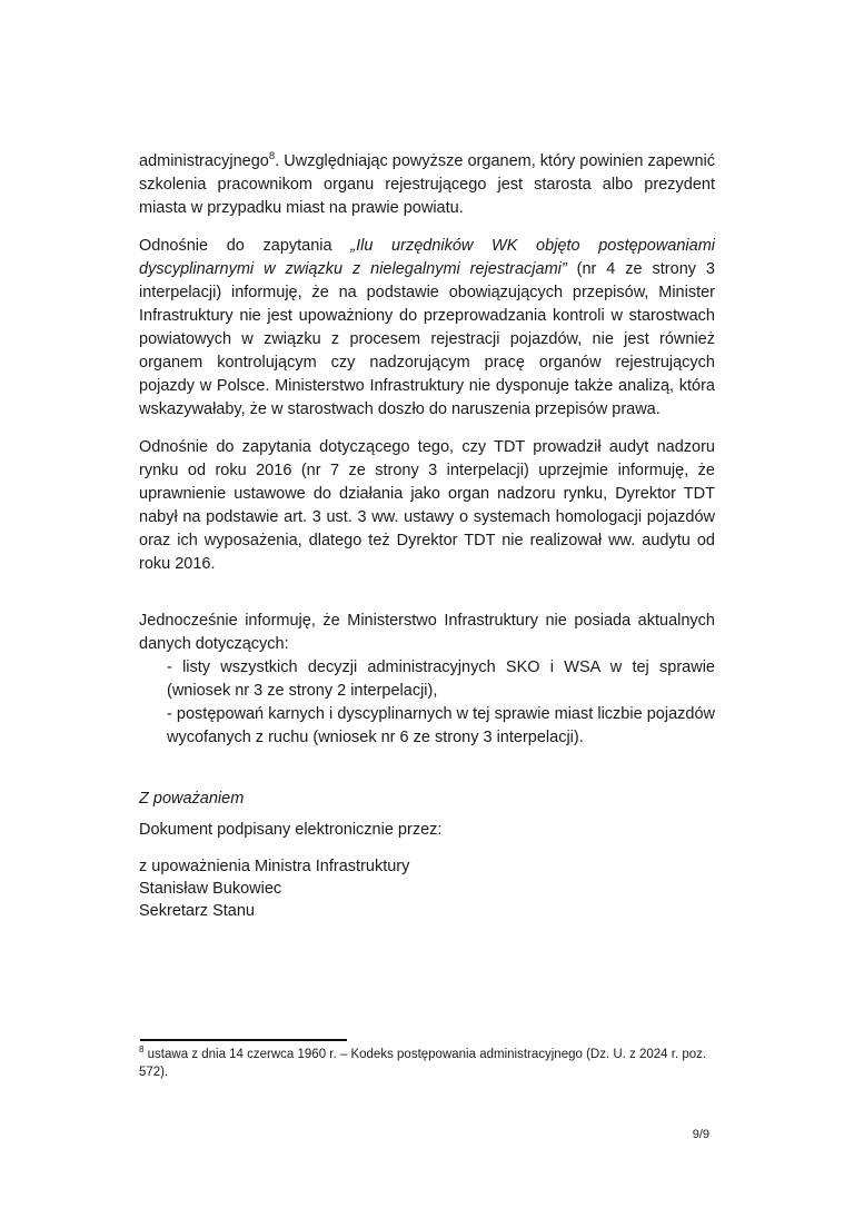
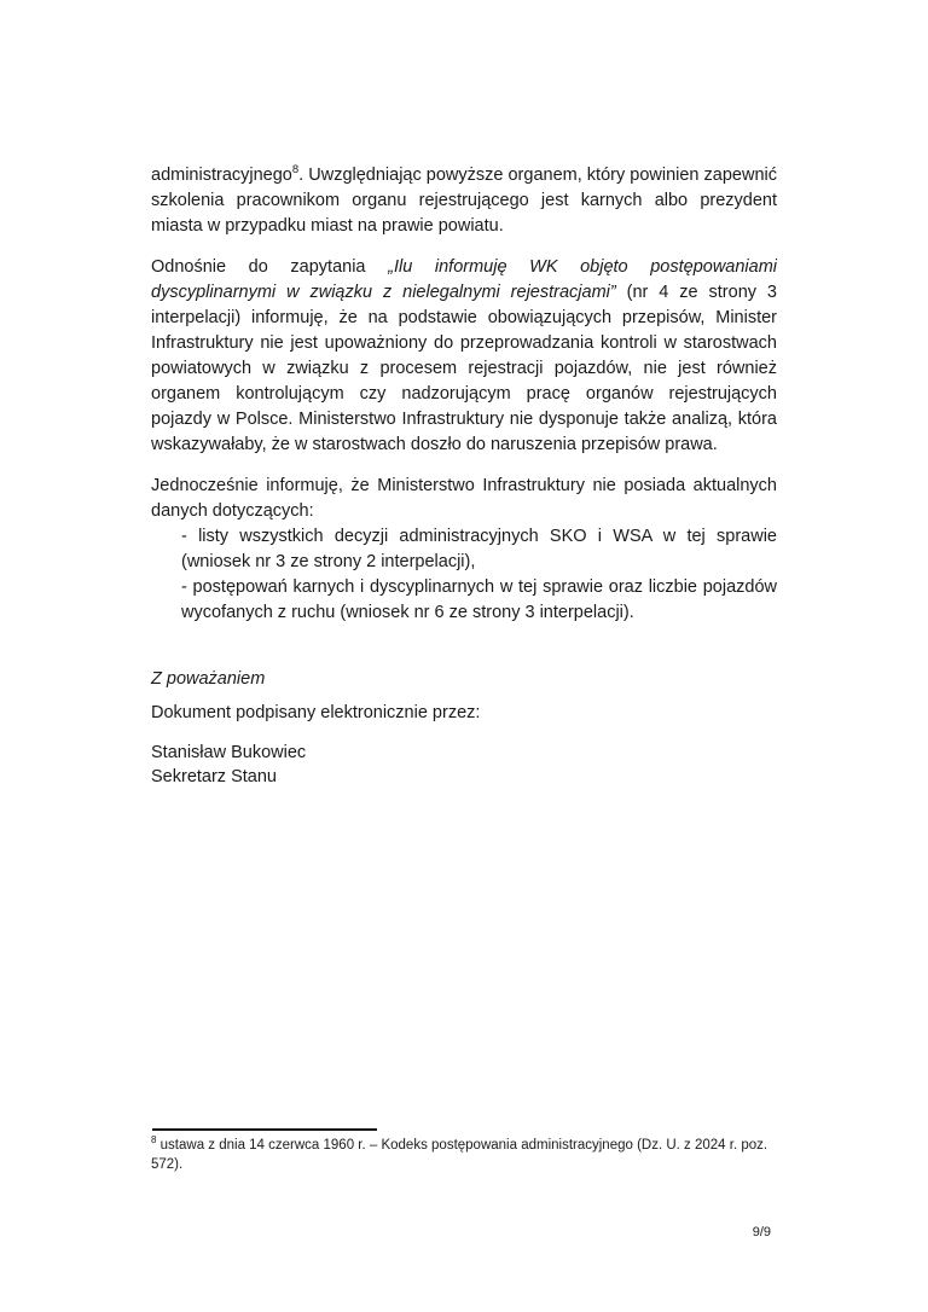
- administracyjnego8. Uwzględniając powyższe organem, który powinien zapewnić szkolenia pracownikom organu rejestrującego jest starosta albo prezydent miasta w przypadku miast na prawie powiatu.
+ administracyjnego8. Uwzględniając powyższe organem, który powinien zapewnić szkolenia pracownikom organu rejestrującego jest karnych albo prezydent miasta w przypadku miast na prawie powiatu.
- Odnośnie do zapytania „Ilu urzędników WK objęto postępowaniami dyscyplinarnymi w związku z nielegalnymi rejestracjami” (nr 4 ze strony 3 interpelacji) informuję, że na podstawie obowiązujących przepisów, Minister Infrastruktury nie jest upoważniony do przeprowadzania kontroli w starostwach powiatowych w związku z procesem rejestracji pojazdów, nie jest również organem kontrolującym czy nadzorującym pracę organów rejestrujących pojazdy w Polsce. Ministerstwo Infrastruktury nie dysponuje także analizą, która wskazywałaby, że w starostwach doszło do naruszenia przepisów prawa.
+ Odnośnie do zapytania „Ilu informuję WK objęto postępowaniami dyscyplinarnymi w związku z nielegalnymi rejestracjami” (nr 4 ze strony 3 interpelacji) informuję, że na podstawie obowiązujących przepisów, Minister Infrastruktury nie jest upoważniony do przeprowadzania kontroli w starostwach powiatowych w związku z procesem rejestracji pojazdów, nie jest również organem kontrolującym czy nadzorującym pracę organów rejestrujących pojazdy w Polsce. Ministerstwo Infrastruktury nie dysponuje także analizą, która wskazywałaby, że w starostwach doszło do naruszenia przepisów prawa.
- Odnośnie do zapytania dotyczącego tego, czy TDT prowadził audyt nadzoru rynku od roku 2016 (nr 7 ze strony 3 interpelacji) uprzejmie informuję, że uprawnienie ustawowe do działania jako organ nadzoru rynku, Dyrektor TDT nabył na podstawie art. 3 ust. 3 ww. ustawy o systemach homologacji pojazdów oraz ich wyposażenia, dlatego też Dyrektor TDT nie realizował ww. audytu od roku 2016.
  Jednocześnie informuję, że Ministerstwo Infrastruktury nie posiada aktualnych danych dotyczących:
  - listy wszystkich decyzji administracyjnych SKO i WSA w tej sprawie (wniosek nr 3 ze strony 2 interpelacji),
- - postępowań karnych i dyscyplinarnych w tej sprawie miast liczbie pojazdów wycofanych z ruchu (wniosek nr 6 ze strony 3 interpelacji).
+ - postępowań karnych i dyscyplinarnych w tej sprawie oraz liczbie pojazdów wycofanych z ruchu (wniosek nr 6 ze strony 3 interpelacji).
  Z poważaniem
  Dokument podpisany elektronicznie przez:
- z upoważnienia Ministra Infrastruktury
  Stanisław Bukowiec
  Sekretarz Stanu
  8 ustawa z dnia 14 czerwca 1960 r. – Kodeks postępowania administracyjnego (Dz. U. z 2024 r. poz. 572).
  9/9
